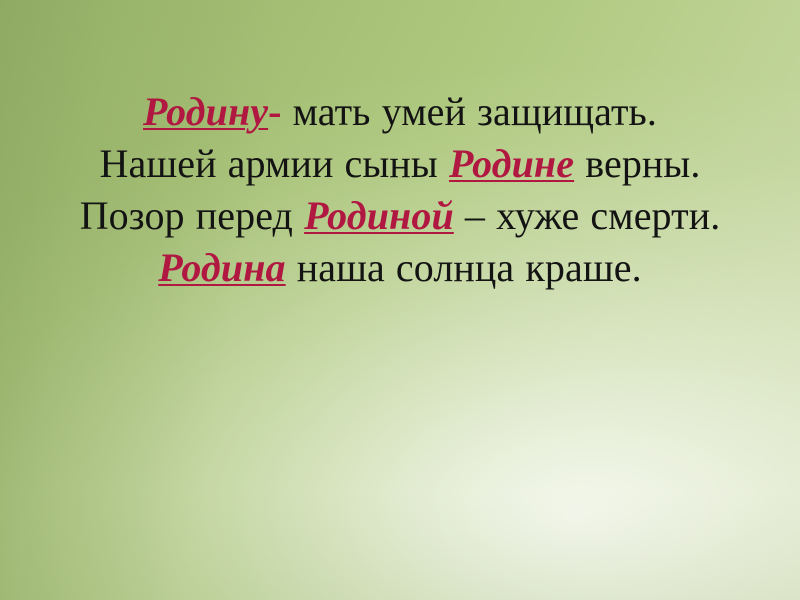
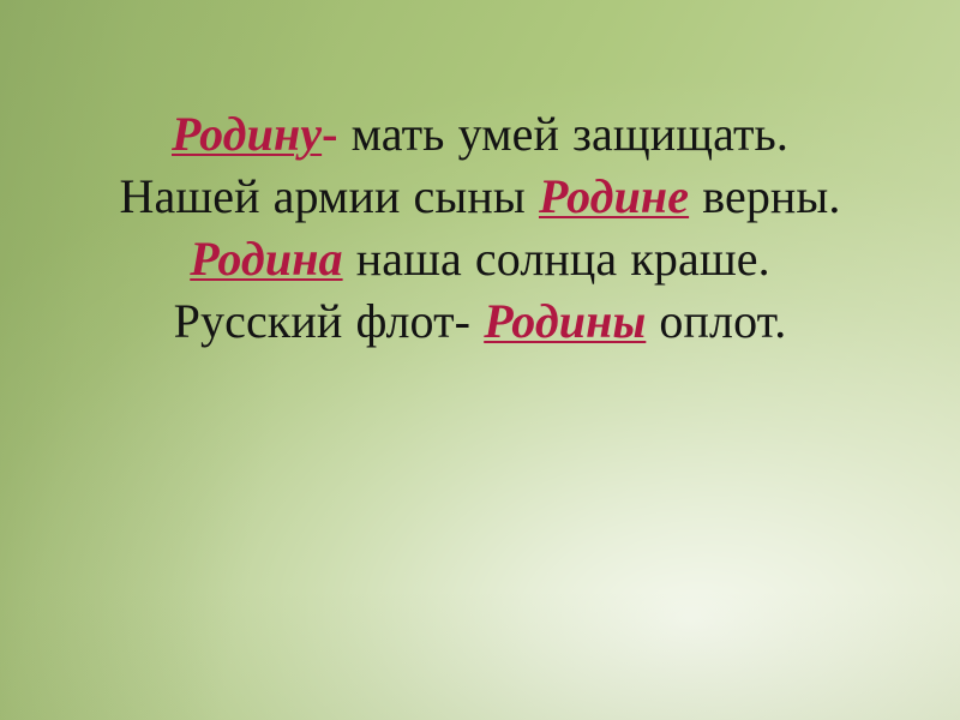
  Родину- мать умей защищать.
  Нашей армии сыны Родине верны.
- Позор перед Родиной – хуже смерти.
  Родина наша солнца краше.
+ Русский флот- Родины оплот.
